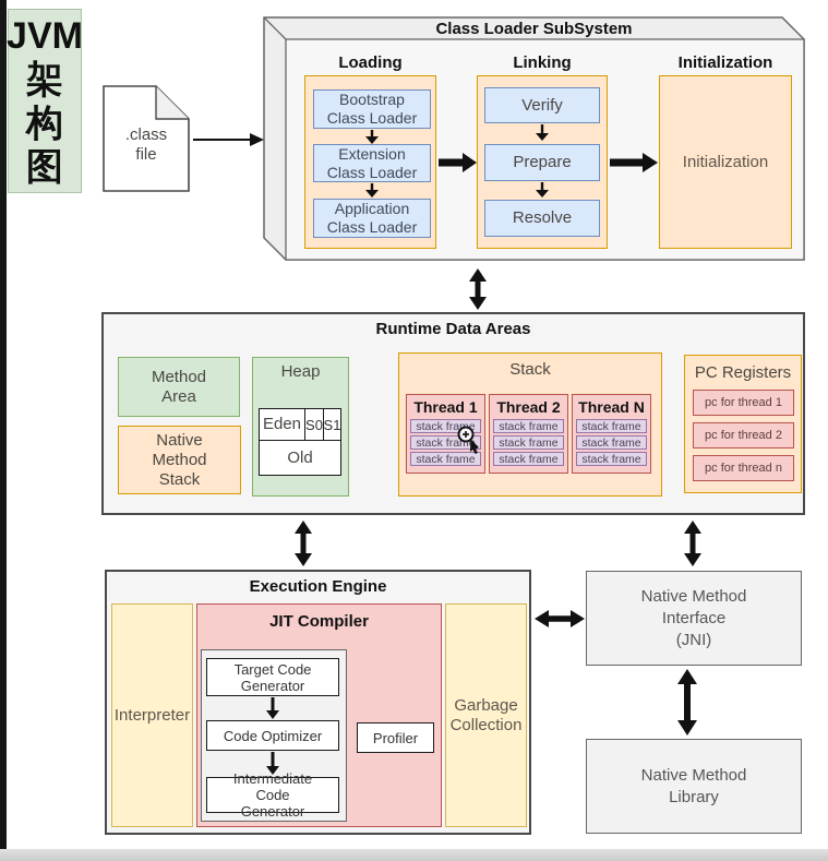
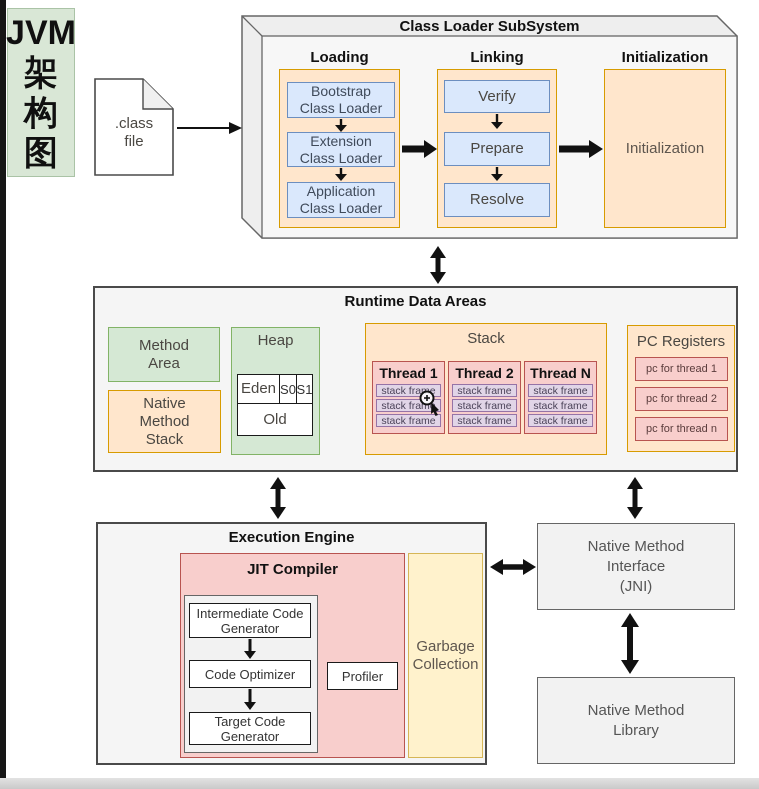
  JVM
  架
  构
  图
  .class
  file
  Class Loader SubSystem
  Loading
  Bootstrap Class Loader
  Extension Class Loader
  Application Class Loader
  Linking
  Verify
  Prepare
  Resolve
  Initialization
  Initialization
  Runtime Data Areas
  Method Area
  Native Method Stack
  Heap
  Eden
  S0
  S1
  Old
  Stack
  Thread 1
  stack frame
  stack fram
  stack frame
  Thread 2
  stack frame
  stack frame
  stack frame
  Thread N
  stack frame
  stack frame
  stack frame
  PC Registers
  pc for thread 1
  pc for thread 2
  pc for thread n
  Execution Engine
- Interpreter
  JIT Compiler
- Target Code Generator
+ Intermediate Code Generator
  Code Optimizer
- Intermediate Code Generator
+ Target Code Generator
  Profiler
  Garbage Collection
  Native Method
  Interface
  (JNI)
  Native Method
  Library
